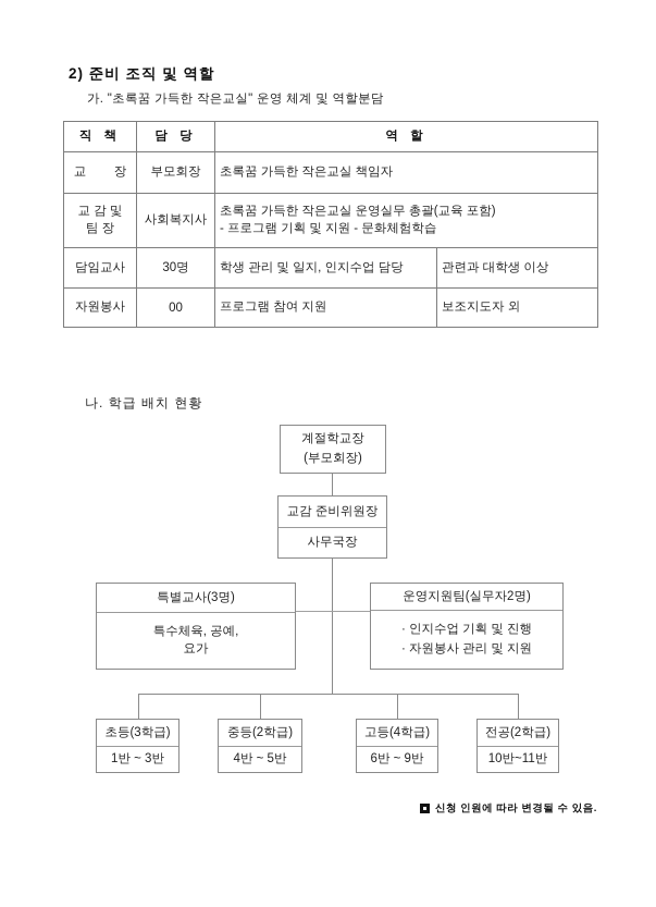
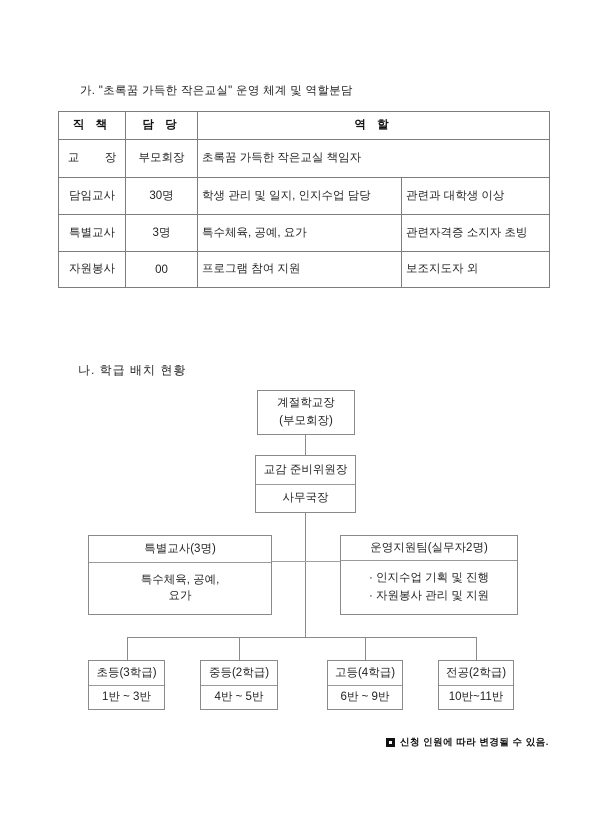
- 2) 준비 조직 및 역할
  가. "초록꿈 가득한 작은교실" 운영 체계 및 역할분담
  직 책	담 당	역 할
  교 장	부모회장	초록꿈 가득한 작은교실 책임자
- 교 감 및 팀 장	사회복지사	초록꿈 가득한 작은교실 운영실무 총괄(교육 포함) - 프로그램 기획 및 지원 - 문화체험학습
  담임교사	30명	학생 관리 및 일지, 인지수업 담당	관련과 대학생 이상
+ 특별교사	3명	특수체육, 공예, 요가	관련자격증 소지자 초빙
  자원봉사	00	프로그램 참여 지원	보조지도자 외
  나. 학급 배치 현황
  계절학교장
  (부모회장)
  교감 준비위원장
  사무국장
  특별교사(3명)
  특수체육, 공예,
  요가
  운영지원팀(실무자2명)
  · 인지수업 기획 및 진행
  · 자원봉사 관리 및 지원
  초등(3학급)
  1반 ~ 3반
  중등(2학급)
  4반 ~ 5반
  고등(4학급)
  6반 ~ 9반
  전공(2학급)
  10반~11반
  신청 인원에 따라 변경될 수 있음.
